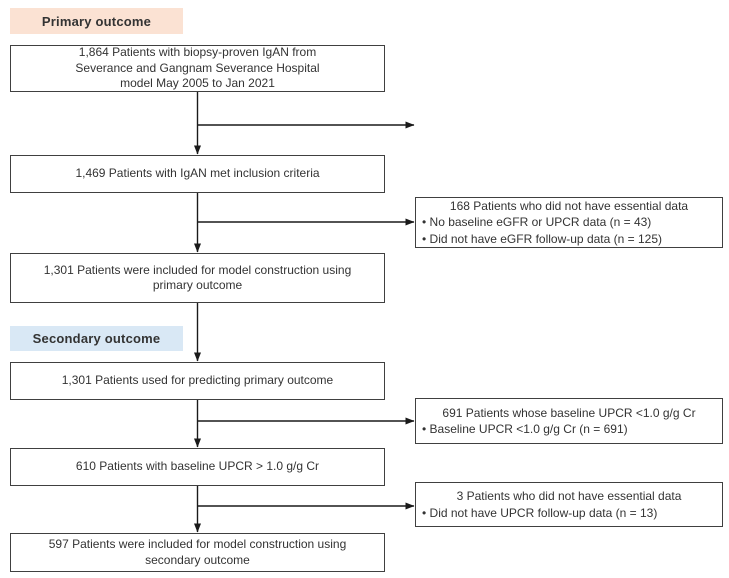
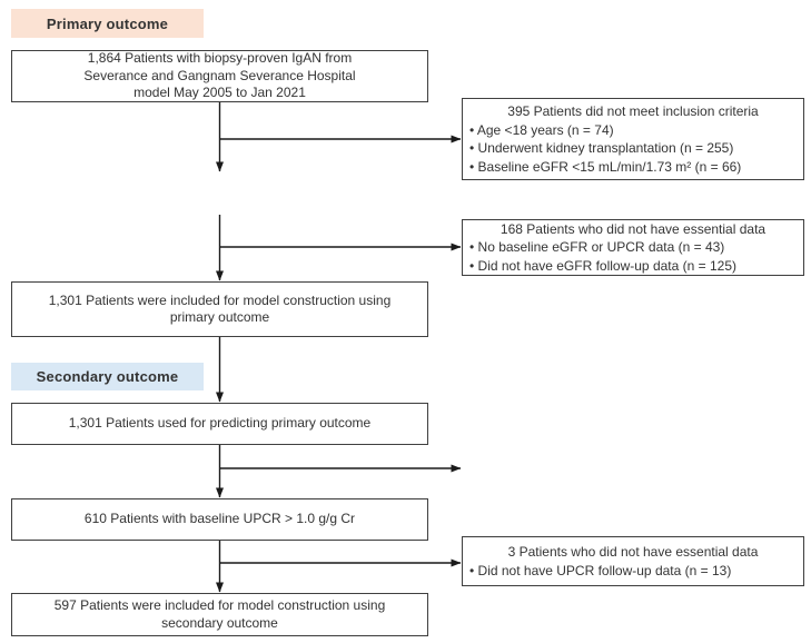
  Primary outcome
  Secondary outcome
  1,864 Patients with biopsy-proven IgAN from
  Severance and Gangnam Severance Hospital
  model May 2005 to Jan 2021
- 1,469 Patients with IgAN met inclusion criteria
  1,301 Patients were included for model construction using
  primary outcome
  1,301 Patients used for predicting primary outcome
  610 Patients with baseline UPCR > 1.0 g/g Cr
  597 Patients were included for model construction using
  secondary outcome
+ 395 Patients did not meet inclusion criteria
+ • Age <18 years (n = 74)
+ • Underwent kidney transplantation (n = 255)
+ • Baseline eGFR <15 mL/min/1.73 m² (n = 66)
  168 Patients who did not have essential data
  • No baseline eGFR or UPCR data (n = 43)
  • Did not have eGFR follow-up data (n = 125)
- 691 Patients whose baseline UPCR <1.0 g/g Cr
- • Baseline UPCR <1.0 g/g Cr (n = 691)
  3 Patients who did not have essential data
  • Did not have UPCR follow-up data (n = 13)
